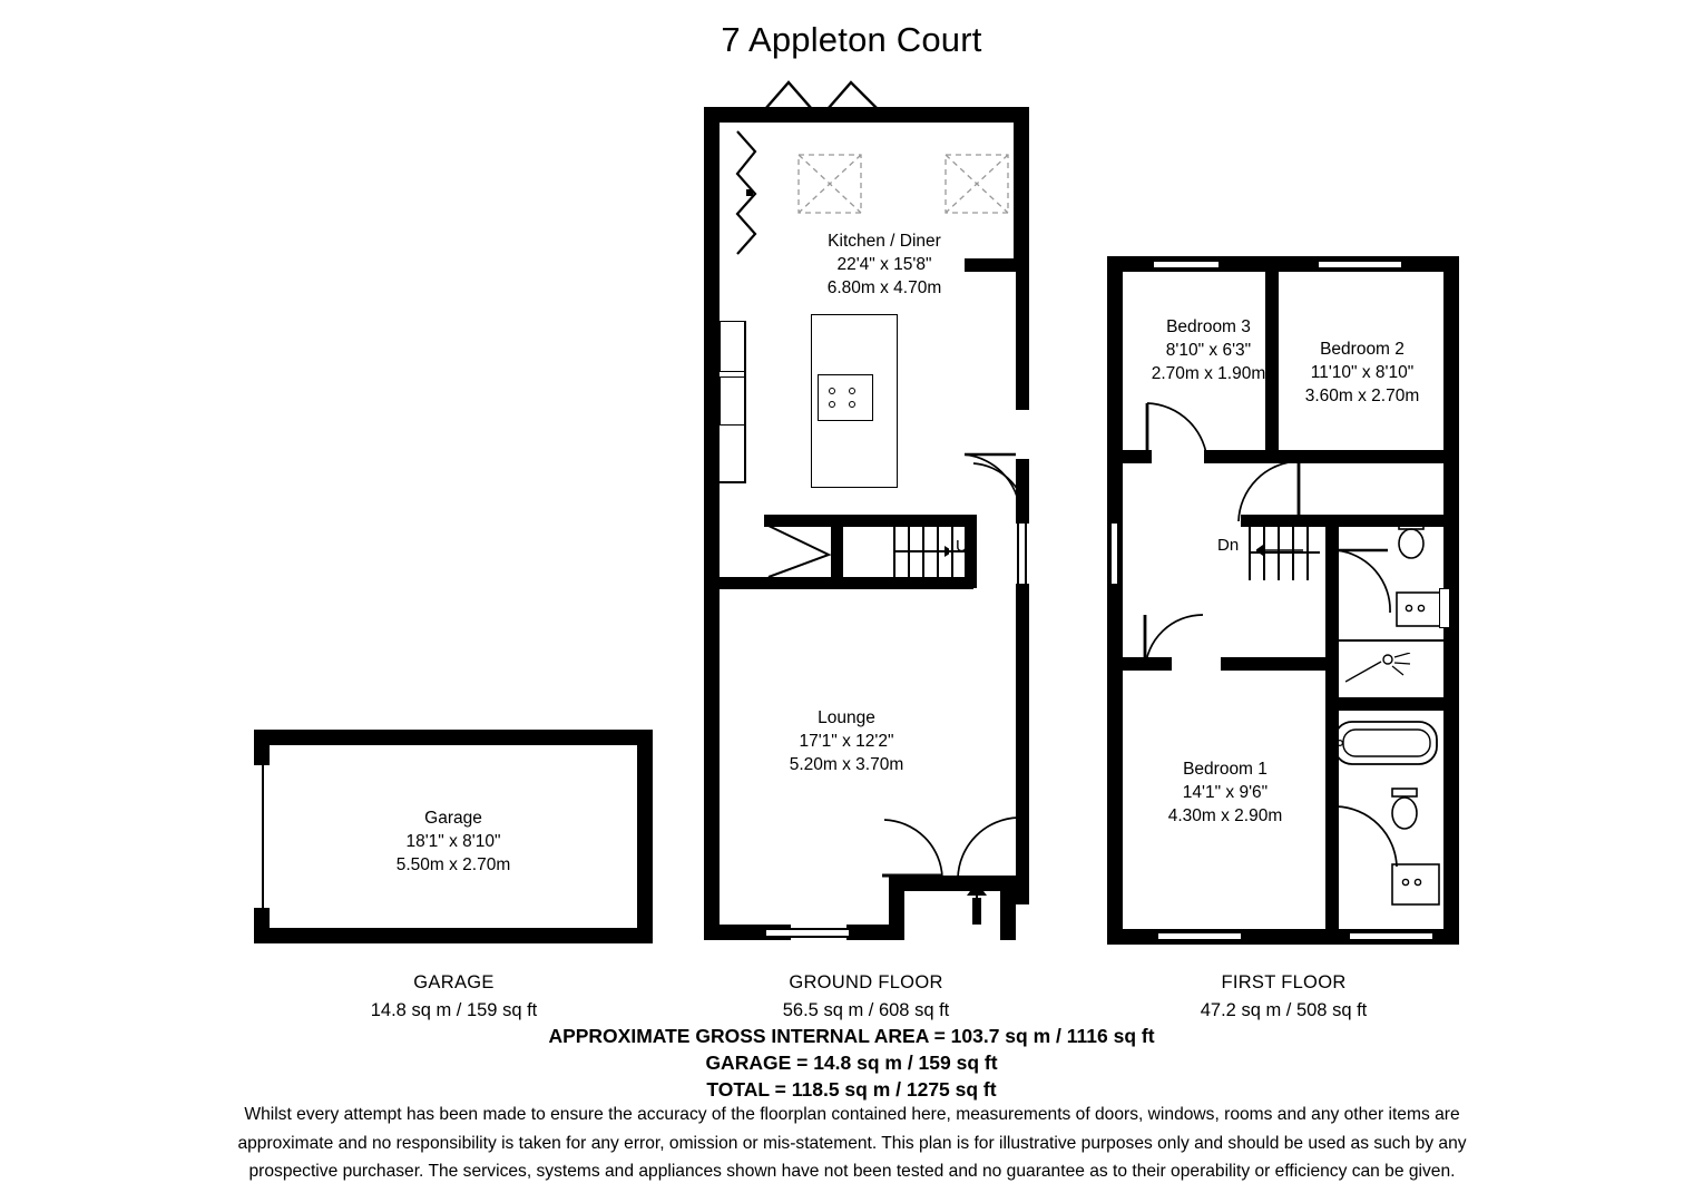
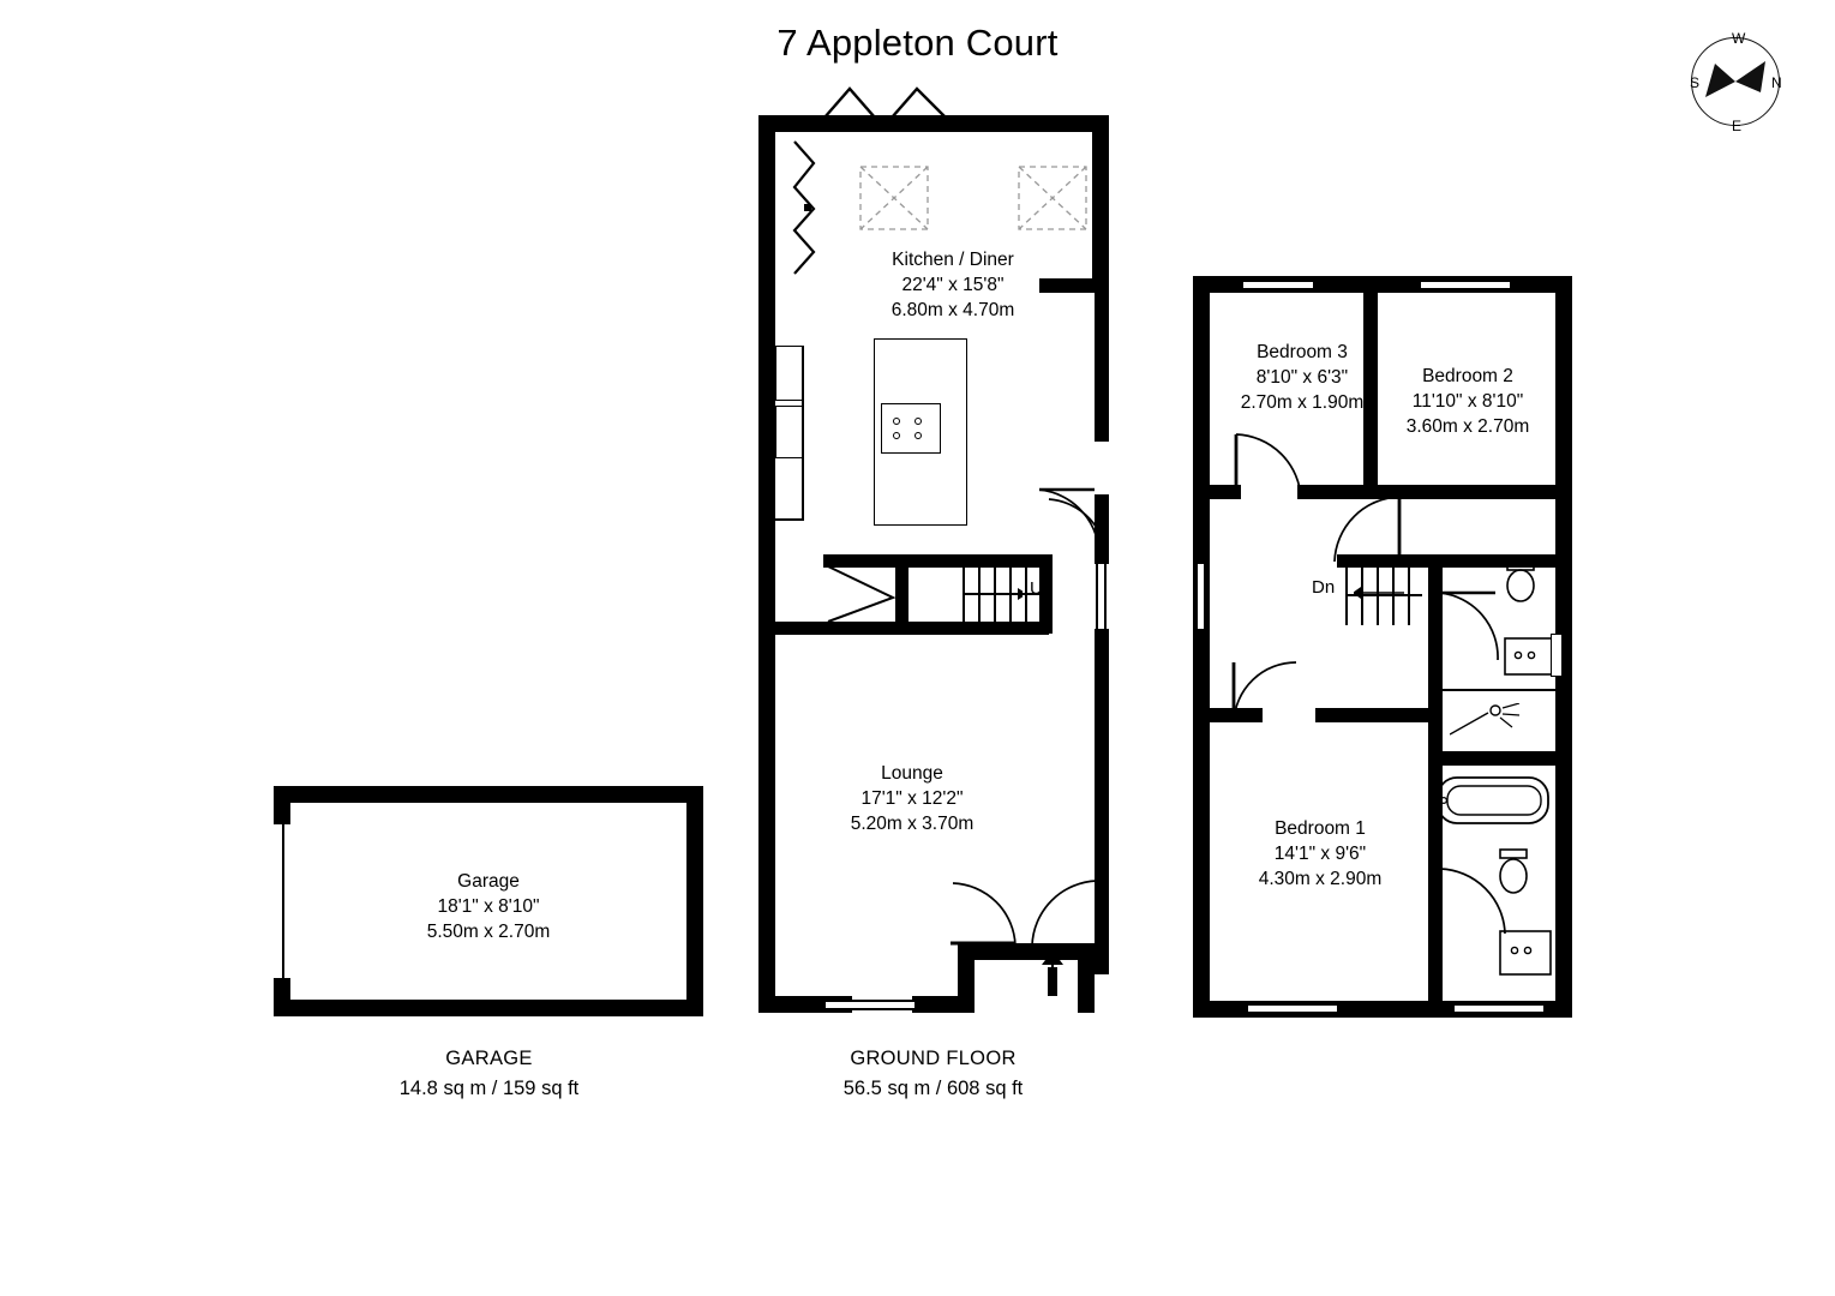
  7 Appleton Court
+ N
+ S
+ W
+ E
  Garage
  18'1" x 8'10"
  5.50m x 2.70m
  Kitchen / Diner
  22'4" x 15'8"
  6.80m x 4.70m
  Up
  Lounge
  17'1" x 12'2"
  5.20m x 3.70m
  Dn
  Bedroom 3
  8'10" x 6'3"
  2.70m x 1.90m
  Bedroom 2
  11'10" x 8'10"
  3.60m x 2.70m
  Bedroom 1
  14'1" x 9'6"
  4.30m x 2.90m
  GARAGE
  14.8 sq m / 159 sq ft
  GROUND FLOOR
  56.5 sq m / 608 sq ft
- FIRST FLOOR
- 47.2 sq m / 508 sq ft
- APPROXIMATE GROSS INTERNAL AREA = 103.7 sq m / 1116 sq ft
- GARAGE = 14.8 sq m / 159 sq ft
- TOTAL = 118.5 sq m / 1275 sq ft
- Whilst every attempt has been made to ensure the accuracy of the floorplan contained here, measurements of doors, windows, rooms and any other items are
- approximate and no responsibility is taken for any error, omission or mis-statement. This plan is for illustrative purposes only and should be used as such by any
- prospective purchaser. The services, systems and appliances shown have not been tested and no guarantee as to their operability or efficiency can be given.
